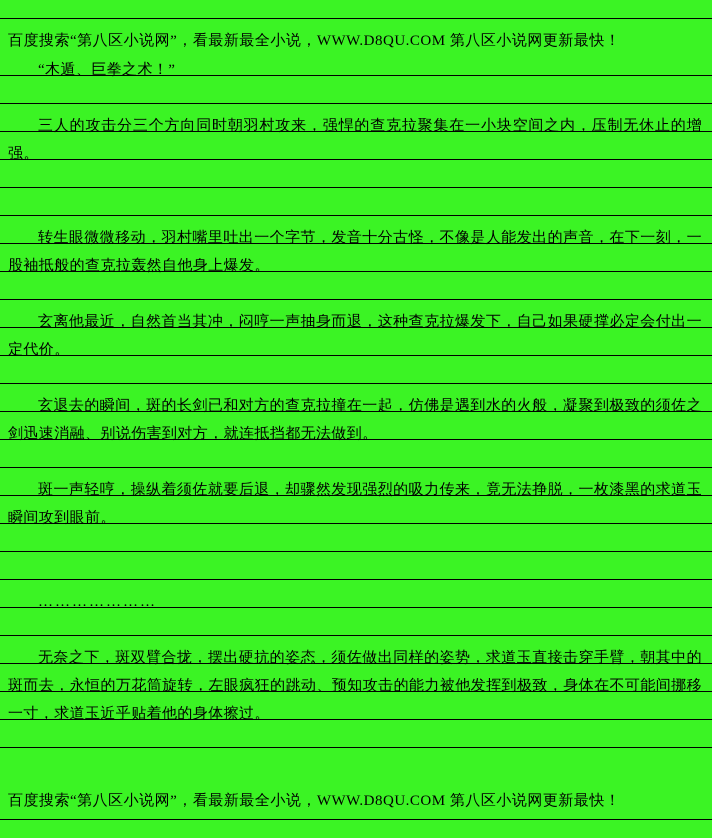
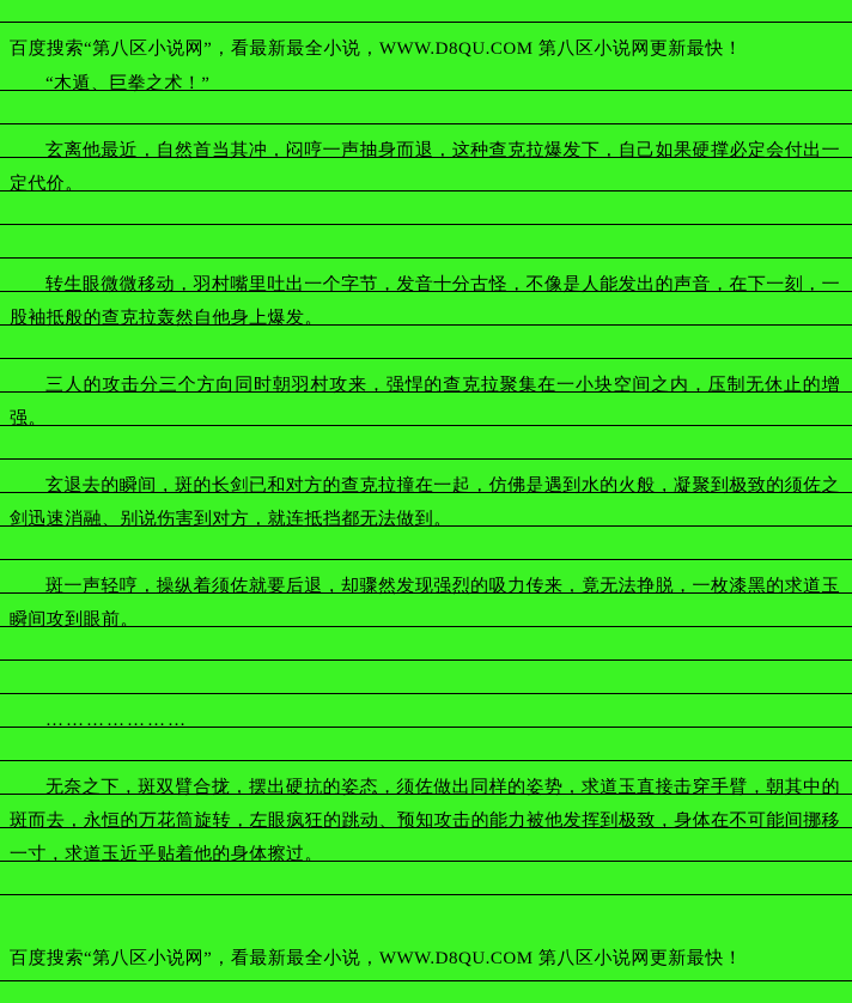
  百度搜索“第八区小说网”，看最新最全小说，WWW.D8QU.COM 第八区小说网更新最快！
  “木遁、巨拳之术！”
- 三人的攻击分三个方向同时朝羽村攻来，强悍的查克拉聚集在一小块空间之内，压制无休止的增强。
+ 玄离他最近，自然首当其冲，闷哼一声抽身而退，这种查克拉爆发下，自己如果硬撑必定会付出一定代价。
  转生眼微微移动，羽村嘴里吐出一个字节，发音十分古怪，不像是人能发出的声音，在下一刻，一股袖抵般的查克拉轰然自他身上爆发。
- 玄离他最近，自然首当其冲，闷哼一声抽身而退，这种查克拉爆发下，自己如果硬撑必定会付出一定代价。
+ 三人的攻击分三个方向同时朝羽村攻来，强悍的查克拉聚集在一小块空间之内，压制无休止的增强。
  玄退去的瞬间，斑的长剑已和对方的查克拉撞在一起，仿佛是遇到水的火般，凝聚到极致的须佐之剑迅速消融、别说伤害到对方，就连抵挡都无法做到。
  斑一声轻哼，操纵着须佐就要后退，却骤然发现强烈的吸力传来，竟无法挣脱，一枚漆黑的求道玉瞬间攻到眼前。
  …………………
  无奈之下，斑双臂合拢，摆出硬抗的姿态，须佐做出同样的姿势，求道玉直接击穿手臂，朝其中的斑而去，永恒的万花筒旋转，左眼疯狂的跳动、预知攻击的能力被他发挥到极致，身体在不可能间挪移一寸，求道玉近乎贴着他的身体擦过。
  百度搜索“第八区小说网”，看最新最全小说，WWW.D8QU.COM 第八区小说网更新最快！
